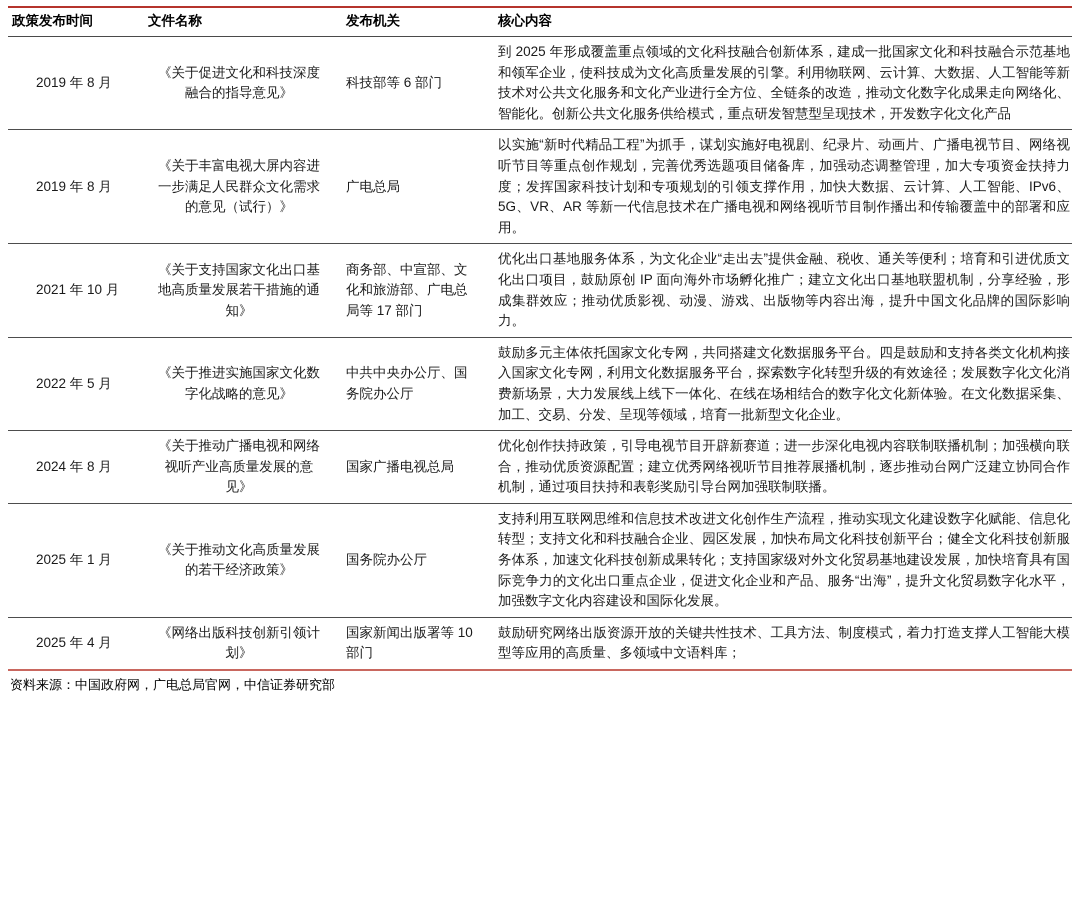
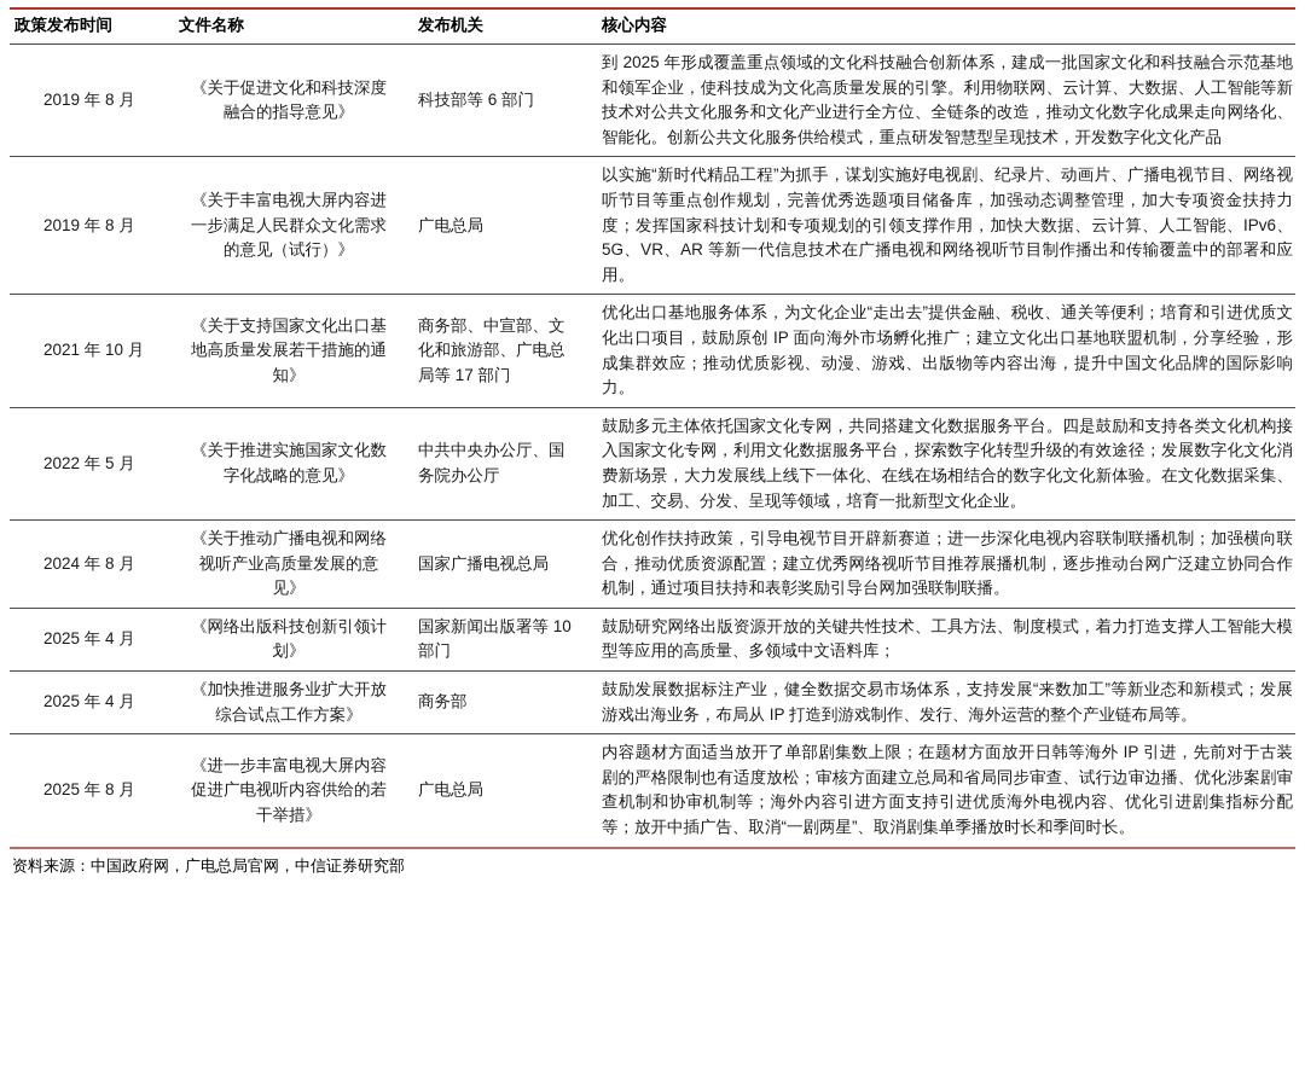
  政策发布时间	文件名称	发布机关	核心内容
  2019 年 8 月	《关于促进文化和科技深度融合的指导意见》	科技部等 6 部门	到 2025 年形成覆盖重点领域的文化科技融合创新体系，建成一批国家文化和科技融合示范基地和领军企业，使科技成为文化高质量发展的引擎。利用物联网、云计算、大数据、人工智能等新技术对公共文化服务和文化产业进行全方位、全链条的改造，推动文化数字化成果走向网络化、智能化。创新公共文化服务供给模式，重点研发智慧型呈现技术，开发数字化文化产品
  2019 年 8 月	《关于丰富电视大屏内容进一步满足人民群众文化需求的意见（试行）》	广电总局	以实施“新时代精品工程”为抓手，谋划实施好电视剧、纪录片、动画片、广播电视节目、网络视听节目等重点创作规划，完善优秀选题项目储备库，加强动态调整管理，加大专项资金扶持力度；发挥国家科技计划和专项规划的引领支撑作用，加快大数据、云计算、人工智能、IPv6、5G、VR、AR 等新一代信息技术在广播电视和网络视听节目制作播出和传输覆盖中的部署和应用。
  2021 年 10 月	《关于支持国家文化出口基地高质量发展若干措施的通知》	商务部、中宣部、文化和旅游部、广电总局等 17 部门	优化出口基地服务体系，为文化企业“走出去”提供金融、税收、通关等便利；培育和引进优质文化出口项目，鼓励原创 IP 面向海外市场孵化推广；建立文化出口基地联盟机制，分享经验，形成集群效应；推动优质影视、动漫、游戏、出版物等内容出海，提升中国文化品牌的国际影响力。
  2022 年 5 月	《关于推进实施国家文化数字化战略的意见》	中共中央办公厅、国务院办公厅	鼓励多元主体依托国家文化专网，共同搭建文化数据服务平台。四是鼓励和支持各类文化机构接入国家文化专网，利用文化数据服务平台，探索数字化转型升级的有效途径；发展数字化文化消费新场景，大力发展线上线下一体化、在线在场相结合的数字化文化新体验。在文化数据采集、加工、交易、分发、呈现等领域，培育一批新型文化企业。
  2024 年 8 月	《关于推动广播电视和网络视听产业高质量发展的意见》	国家广播电视总局	优化创作扶持政策，引导电视节目开辟新赛道；进一步深化电视内容联制联播机制；加强横向联合，推动优质资源配置；建立优秀网络视听节目推荐展播机制，逐步推动台网广泛建立协同合作机制，通过项目扶持和表彰奖励引导台网加强联制联播。
- 2025 年 1 月	《关于推动文化高质量发展的若干经济政策》	国务院办公厅	支持利用互联网思维和信息技术改进文化创作生产流程，推动实现文化建设数字化赋能、信息化转型；支持文化和科技融合企业、园区发展，加快布局文化科技创新平台；健全文化科技创新服务体系，加速文化科技创新成果转化；支持国家级对外文化贸易基地建设发展，加快培育具有国际竞争力的文化出口重点企业，促进文化企业和产品、服务“出海”，提升文化贸易数字化水平，加强数字文化内容建设和国际化发展。
  2025 年 4 月	《网络出版科技创新引领计划》	国家新闻出版署等 10 部门	鼓励研究网络出版资源开放的关键共性技术、工具方法、制度模式，着力打造支撑人工智能大模型等应用的高质量、多领域中文语料库；
+ 2025 年 4 月	《加快推进服务业扩大开放综合试点工作方案》	商务部	鼓励发展数据标注产业，健全数据交易市场体系，支持发展“来数加工”等新业态和新模式；发展游戏出海业务，布局从 IP 打造到游戏制作、发行、海外运营的整个产业链布局等。
+ 2025 年 8 月	《进一步丰富电视大屏内容 促进广电视听内容供给的若干举措》	广电总局	内容题材方面适当放开了单部剧集数上限；在题材方面放开日韩等海外 IP 引进，先前对于古装剧的严格限制也有适度放松；审核方面建立总局和省局同步审查、试行边审边播、优化涉案剧审查机制和协审机制等；海外内容引进方面支持引进优质海外电视内容、优化引进剧集指标分配等；放开中插广告、取消“一剧两星”、取消剧集单季播放时长和季间时长。
  资料来源：中国政府网，广电总局官网，中信证券研究部
